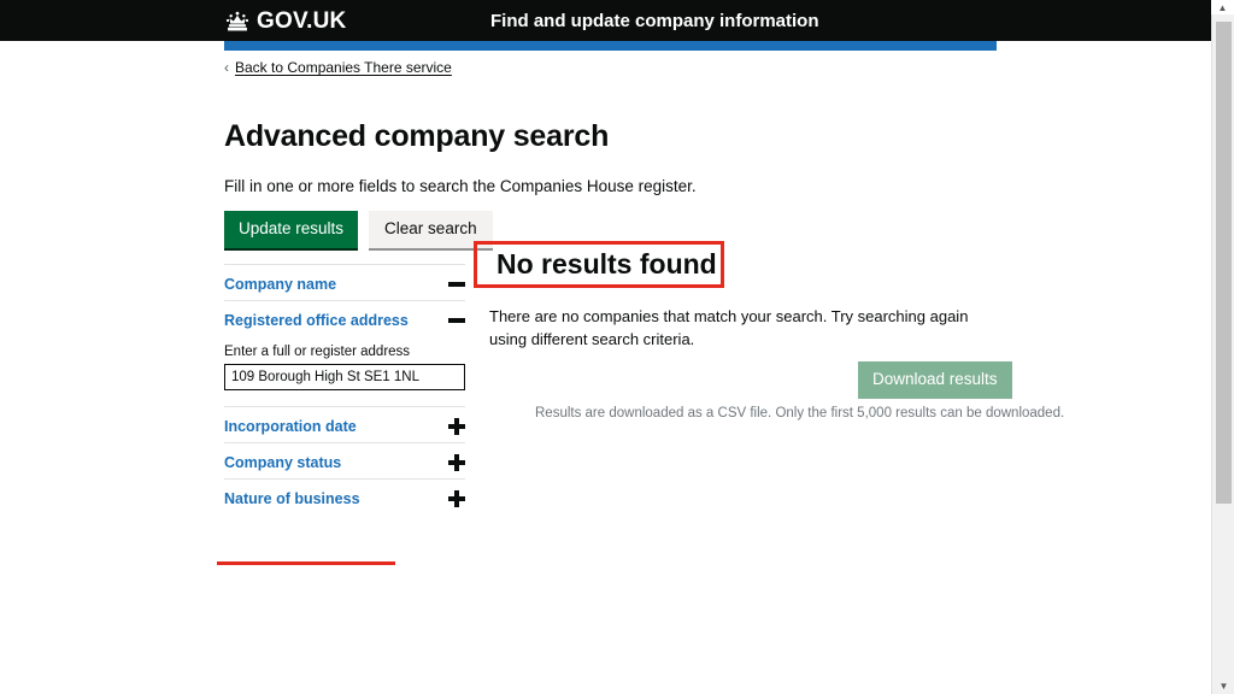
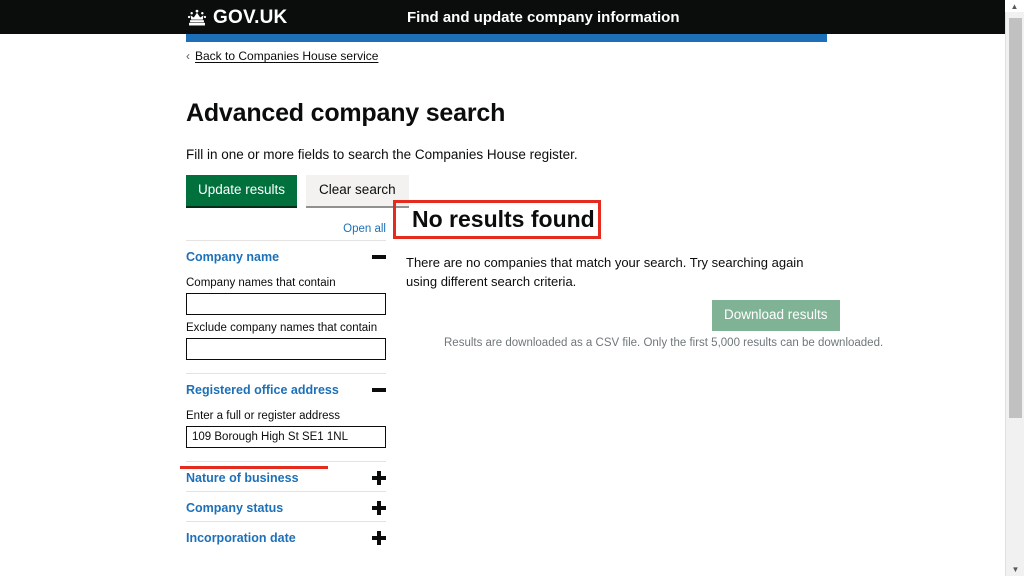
  GOV.UK
  Find and update company information
  ‹
- Back to Companies There service
+ Back to Companies House service
  Advanced company search
  Fill in one or more fields to search the Companies House register.
  Update results
  Clear search
+ Open all
  Company name
+ Company names that contain
+ Exclude company names that contain
  Registered office address
  Enter a full or register address
  109 Borough High St SE1 1NL
- Incorporation date
+ Nature of business
  Company status
- Nature of business
+ Incorporation date
  No results found
  There are no companies that match your search. Try searching again using different search criteria.
  Download results
  Results are downloaded as a CSV file. Only the first 5,000 results can be downloaded.
  ▼
  ▲
